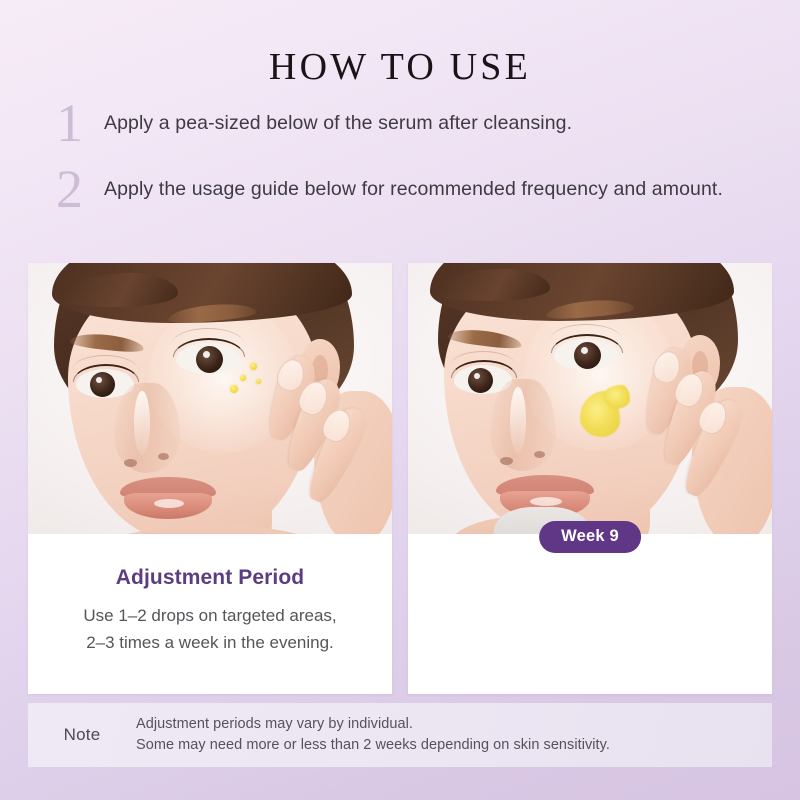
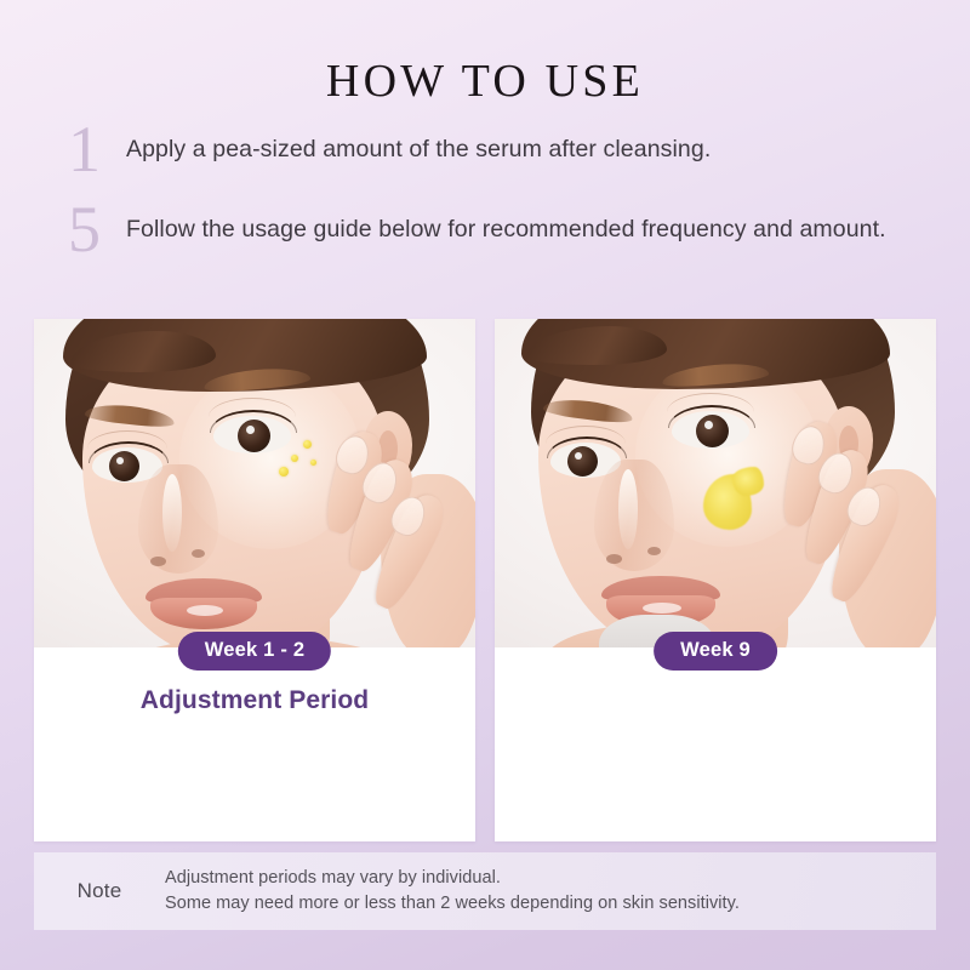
  HOW TO USE
  1
- Apply a pea-sized below of the serum after cleansing.
+ Apply a pea-sized amount of the serum after cleansing.
- 2
+ 5
- Apply the usage guide below for recommended frequency and amount.
+ Follow the usage guide below for recommended frequency and amount.
+ Week 1 - 2
  Adjustment Period
- Use 1–2 drops on targeted areas,
- 2–3 times a week in the evening.
  Week 9
  Note
  Adjustment periods may vary by individual.
  Some may need more or less than 2 weeks depending on skin sensitivity.
